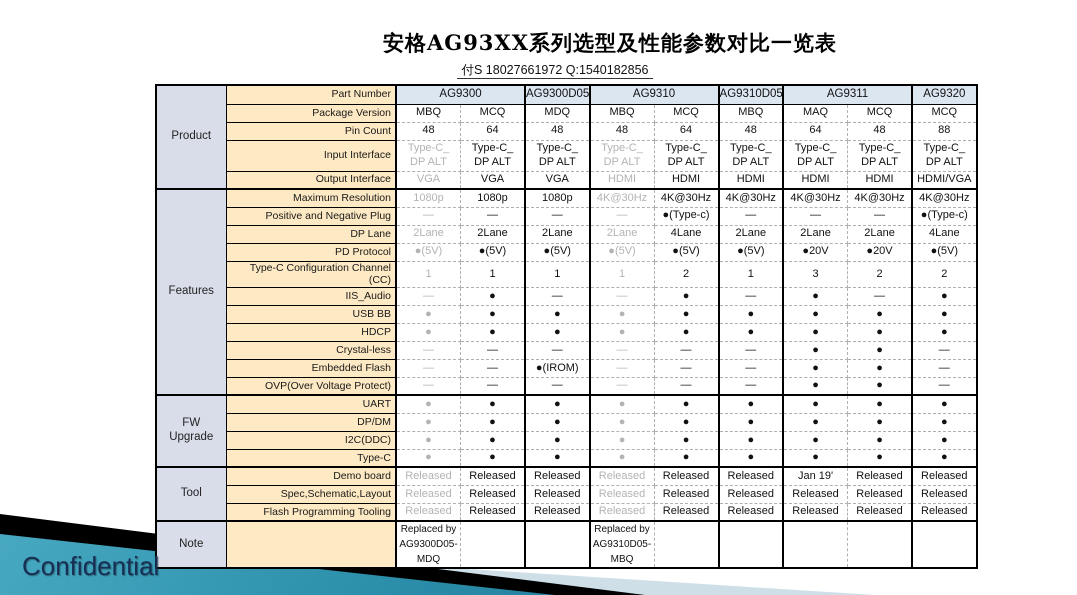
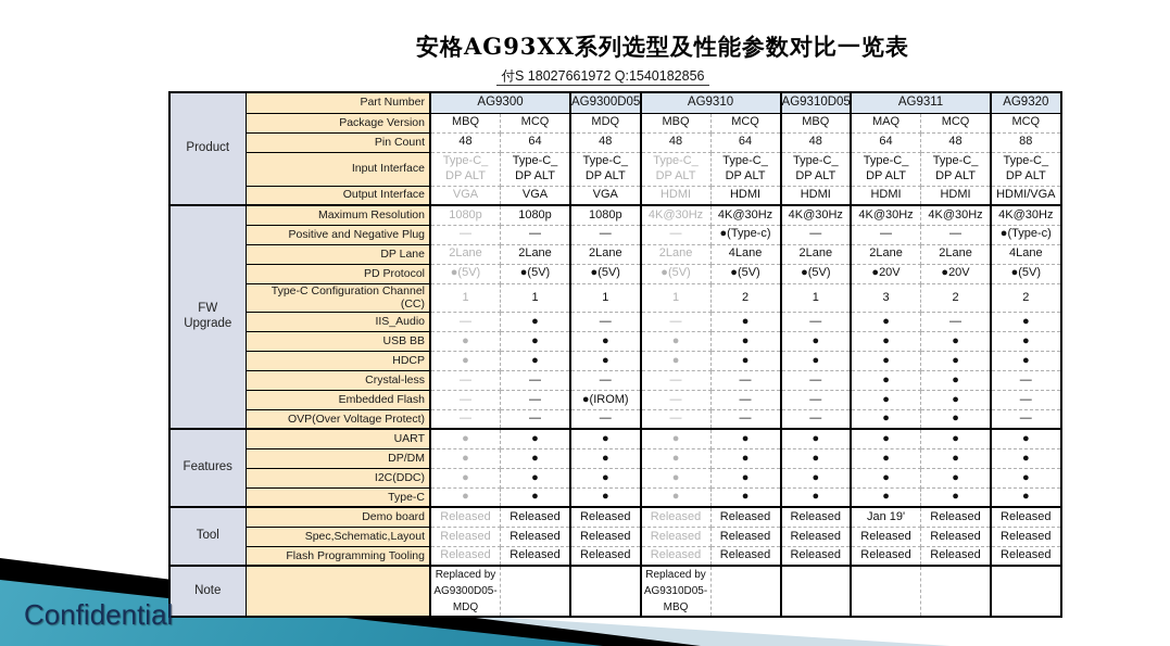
  安格AG93XX系列选型及性能参数对比一览表
  付S 18027661972 Q:1540182856
  Product	Part Number	AG9300	AG9300D05	AG9310	AG9310D05	AG9311	AG9320
  Package Version	MBQ	MCQ	MDQ	MBQ	MCQ	MBQ	MAQ	MCQ	MCQ
  Pin Count	48	64	48	48	64	48	64	48	88
  Input Interface	Type-C_ DP ALT	Type-C_ DP ALT	Type-C_ DP ALT	Type-C_ DP ALT	Type-C_ DP ALT	Type-C_ DP ALT	Type-C_ DP ALT	Type-C_ DP ALT	Type-C_ DP ALT
  Output Interface	VGA	VGA	VGA	HDMI	HDMI	HDMI	HDMI	HDMI	HDMI/VGA
- Features	Maximum Resolution	1080p	1080p	1080p	4K@30Hz	4K@30Hz	4K@30Hz	4K@30Hz	4K@30Hz	4K@30Hz
+ FW Upgrade	Maximum Resolution	1080p	1080p	1080p	4K@30Hz	4K@30Hz	4K@30Hz	4K@30Hz	4K@30Hz	4K@30Hz
  Positive and Negative Plug	—	—	—	—	●(Type-c)	—	—	—	●(Type-c)
  DP Lane	2Lane	2Lane	2Lane	2Lane	4Lane	2Lane	2Lane	2Lane	4Lane
  PD Protocol	●(5V)	●(5V)	●(5V)	●(5V)	●(5V)	●(5V)	●20V	●20V	●(5V)
  Type-C Configuration Channel (CC)	1	1	1	1	2	1	3	2	2
  IIS_Audio	—	●	—	—	●	—	●	—	●
  USB BB	●	●	●	●	●	●	●	●	●
  HDCP	●	●	●	●	●	●	●	●	●
  Crystal-less	—	—	—	—	—	—	●	●	—
  Embedded Flash	—	—	●(IROM)	—	—	—	●	●	—
  OVP(Over Voltage Protect)	—	—	—	—	—	—	●	●	—
- FW Upgrade	UART	●	●	●	●	●	●	●	●	●
+ Features	UART	●	●	●	●	●	●	●	●	●
  DP/DM	●	●	●	●	●	●	●	●	●
  I2C(DDC)	●	●	●	●	●	●	●	●	●
  Type-C	●	●	●	●	●	●	●	●	●
  Tool	Demo board	Released	Released	Released	Released	Released	Released	Jan 19'	Released	Released
  Spec,Schematic,Layout	Released	Released	Released	Released	Released	Released	Released	Released	Released
  Flash Programming Tooling	Released	Released	Released	Released	Released	Released	Released	Released	Released
  Note		Replaced by AG9300D05- MDQ			Replaced by AG9310D05- MBQ
  Confidential
